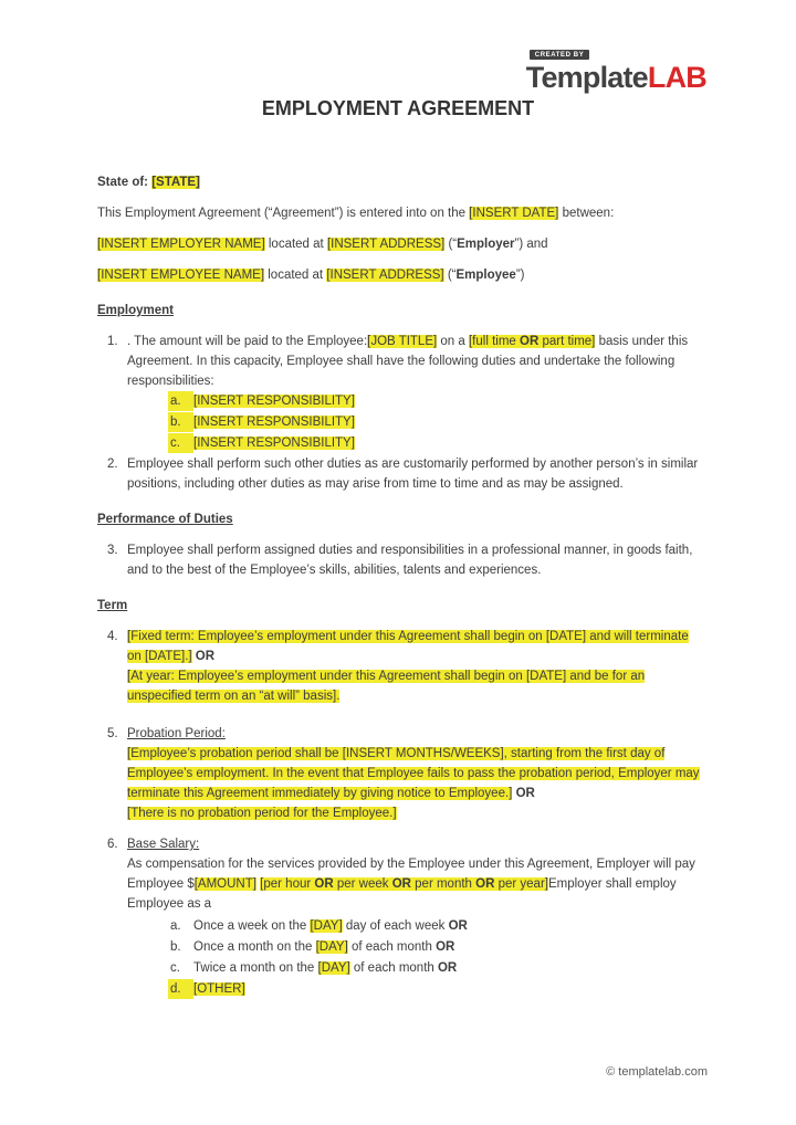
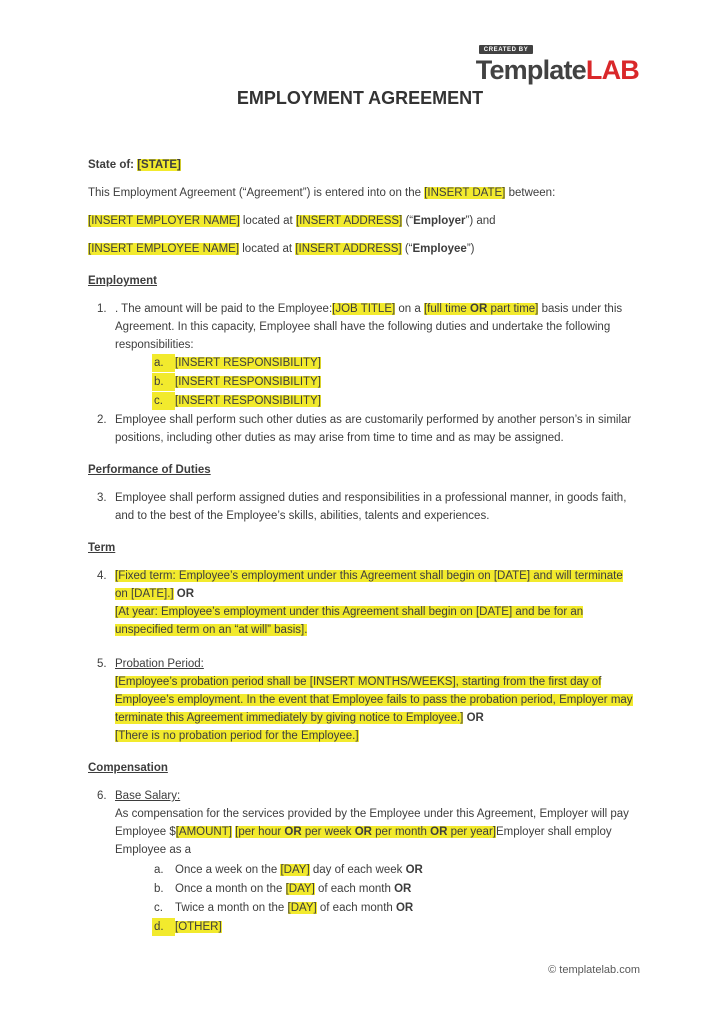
  TemplateLAB
  EMPLOYMENT AGREEMENT
  State of: [STATE]
  This Employment Agreement (“Agreement”) is entered into on the [INSERT DATE] between:
  [INSERT EMPLOYER NAME] located at [INSERT ADDRESS] (“Employer”) and
  [INSERT EMPLOYEE NAME] located at [INSERT ADDRESS] (“Employee”)
  Employment
  1.
  . The amount will be paid to the Employee:[JOB TITLE] on a [full time OR part time] basis under this Agreement. In this capacity, Employee shall have the following duties and undertake the following responsibilities:
  a.
  [INSERT RESPONSIBILITY]
  b.
  [INSERT RESPONSIBILITY]
  c.
  [INSERT RESPONSIBILITY]
  2.
  Employee shall perform such other duties as are customarily performed by another person’s in similar positions, including other duties as may arise from time to time and as may be assigned.
  Performance of Duties
  3.
  Employee shall perform assigned duties and responsibilities in a professional manner, in goods faith, and to the best of the Employee’s skills, abilities, talents and experiences.
  Term
  4.
  [Fixed term: Employee’s employment under this Agreement shall begin on [DATE] and will terminate on [DATE].] OR
  [At year: Employee’s employment under this Agreement shall begin on [DATE] and be for an unspecified term on an “at will” basis].
  5.
  Probation Period:
  [Employee’s probation period shall be [INSERT MONTHS/WEEKS], starting from the first day of Employee’s employment. In the event that Employee fails to pass the probation period, Employer may terminate this Agreement immediately by giving notice to Employee.] OR
  [There is no probation period for the Employee.]
+ Compensation
  6.
  Base Salary:
  As compensation for the services provided by the Employee under this Agreement, Employer will pay Employee $[AMOUNT] [per hour OR per week OR per month OR per year]Employer shall employ Employee as a
  a.
  Once a week on the [DAY] day of each week OR
  b.
  Once a month on the [DAY] of each month OR
  c.
  Twice a month on the [DAY] of each month OR
  d.
  [OTHER]
  © templatelab.com
